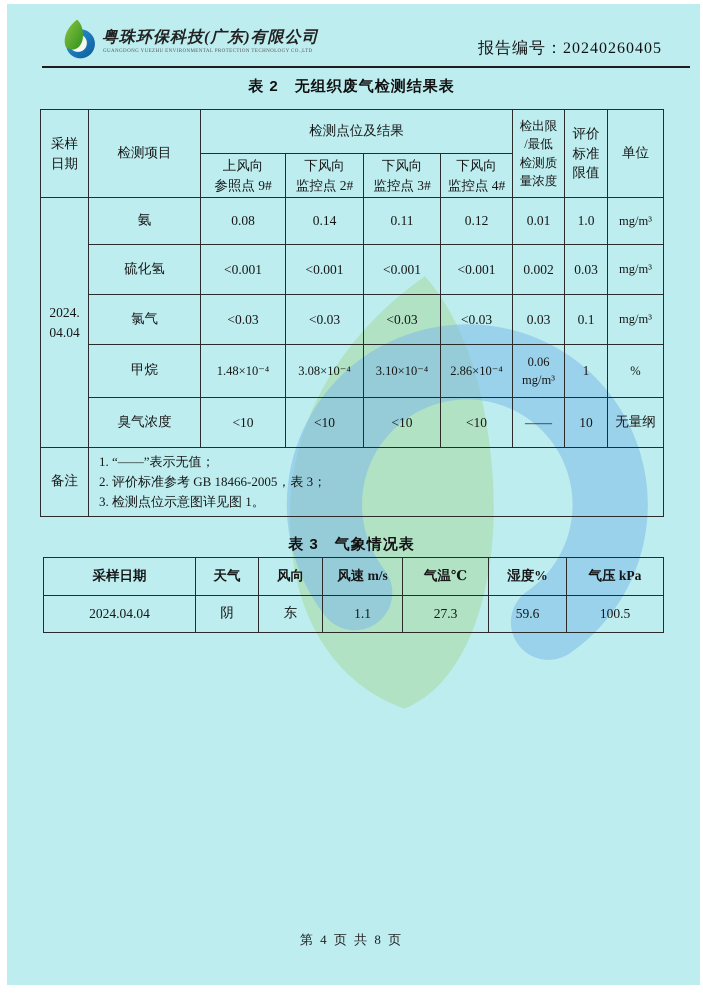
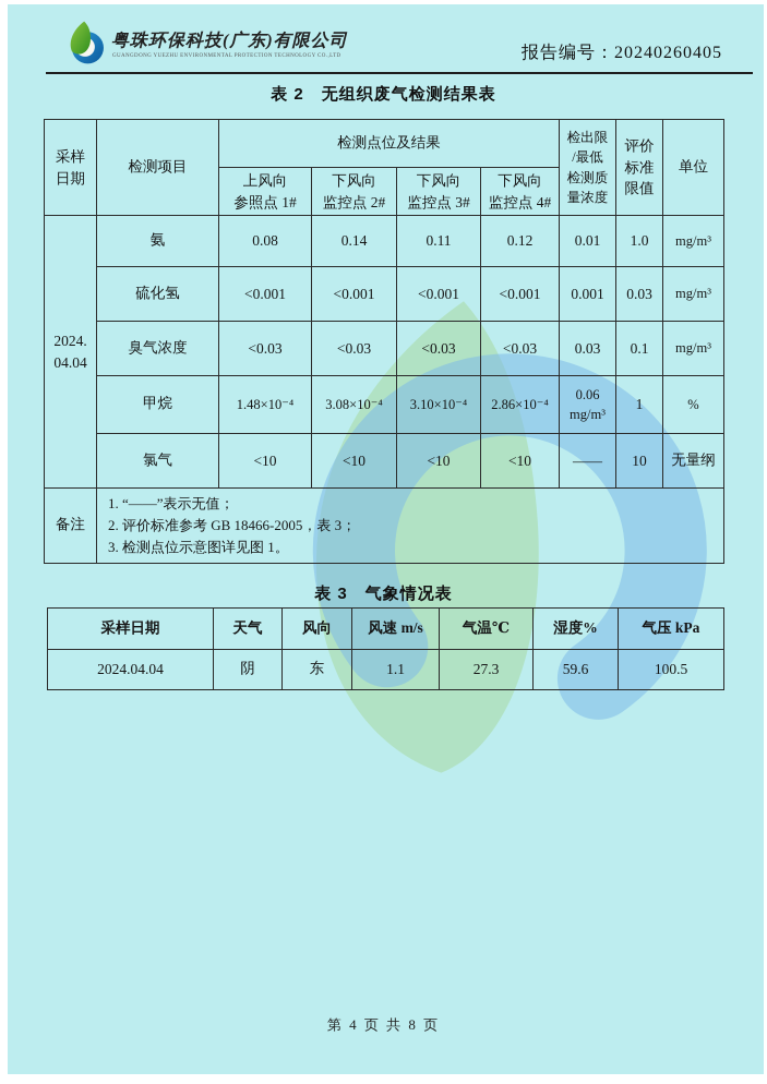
  粤珠环保科技(广东)有限公司
  报告编号：20240260405
  表 2 无组织废气检测结果表
  采样 日期	检测项目	检测点位及结果	检出限 /最低 检测质 量浓度	评价 标准 限值	单位
- 上风向 参照点 9#	下风向 监控点 2#	下风向 监控点 3#	下风向 监控点 4#
+ 上风向 参照点 1#	下风向 监控点 2#	下风向 监控点 3#	下风向 监控点 4#
  2024. 04.04	氨	0.08	0.14	0.11	0.12	0.01	1.0	mg/m³
- 硫化氢	<0.001	<0.001	<0.001	<0.001	0.002	0.03	mg/m³
+ 硫化氢	<0.001	<0.001	<0.001	<0.001	0.001	0.03	mg/m³
- 氯气	<0.03	<0.03	<0.03	<0.03	0.03	0.1	mg/m³
+ 臭气浓度	<0.03	<0.03	<0.03	<0.03	0.03	0.1	mg/m³
  甲烷	1.48×10⁻⁴	3.08×10⁻⁴	3.10×10⁻⁴	2.86×10⁻⁴	0.06 mg/m³	1	%
- 臭气浓度	<10	<10	<10	<10	——	10	无量纲
+ 氯气	<10	<10	<10	<10	——	10	无量纲
  备注	1. “——”表示无值； 2. 评价标准参考 GB 18466-2005，表 3； 3. 检测点位示意图详见图 1。
  表 3 气象情况表
  采样日期	天气	风向	风速 m/s	气温℃	湿度%	气压 kPa
  2024.04.04	阴	东	1.1	27.3	59.6	100.5
  第 4 页 共 8 页
